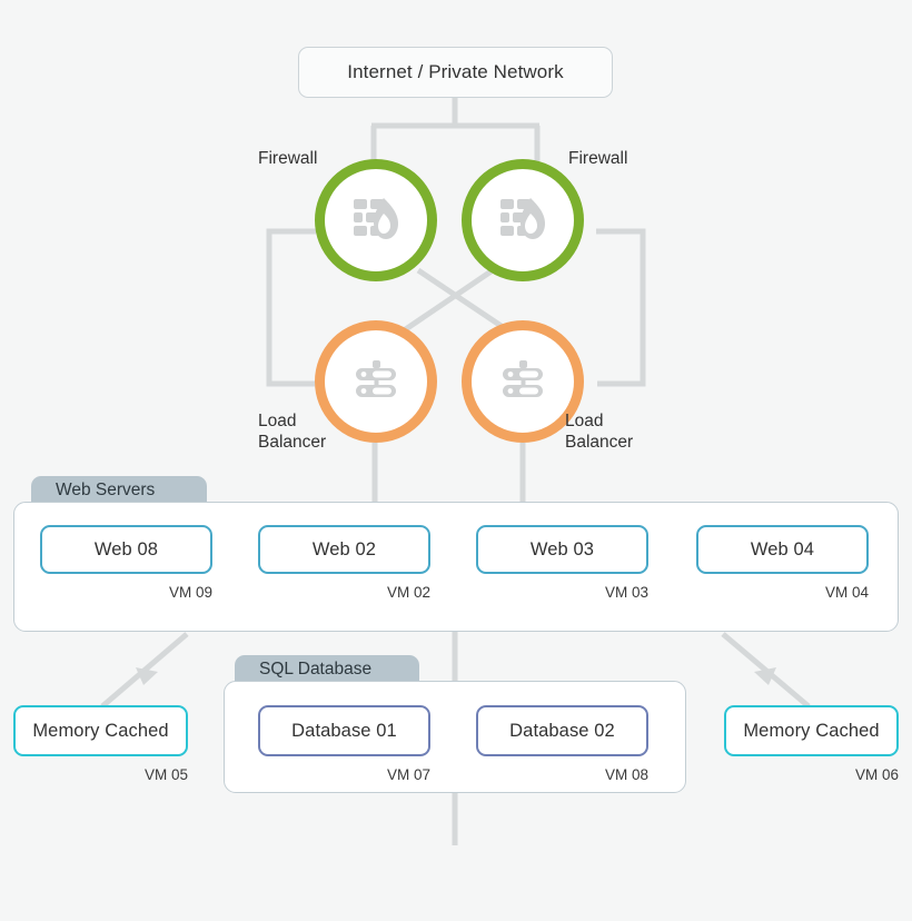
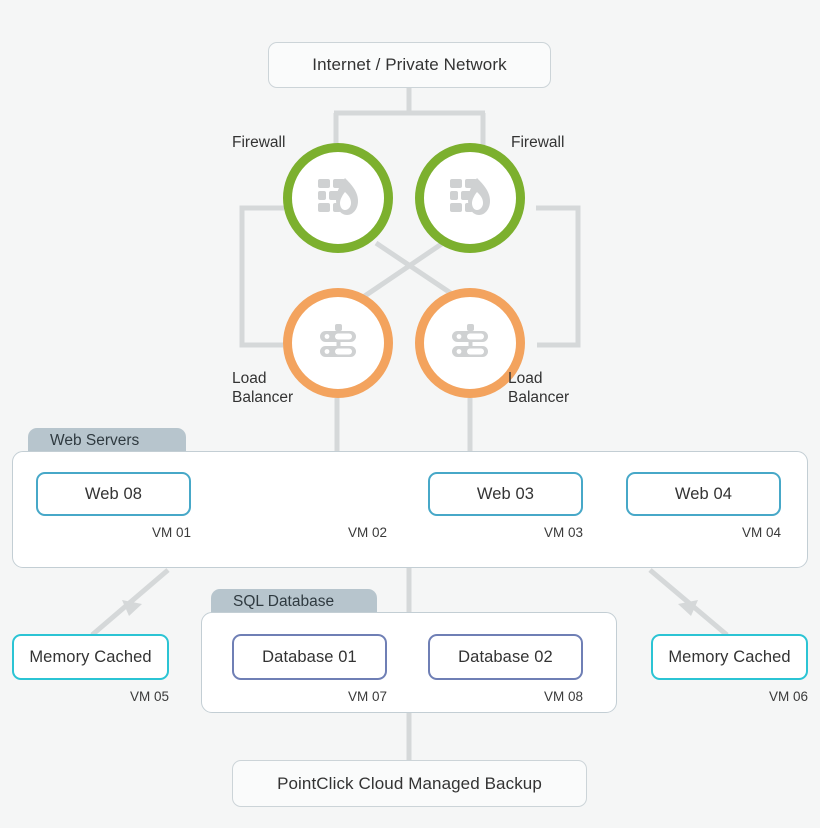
  Internet / Private Network
  Firewall
  Firewall
  Load
  Balancer
  Load
  Balancer
  Web Servers
  Web 08
- VM 09
+ VM 01
- Web 02
  VM 02
  Web 03
  VM 03
  Web 04
  VM 04
  SQL Database
  Database 01
  VM 07
  Database 02
  VM 08
  Memory Cached
  VM 05
  Memory Cached
  VM 06
+ PointClick Cloud Managed Backup
